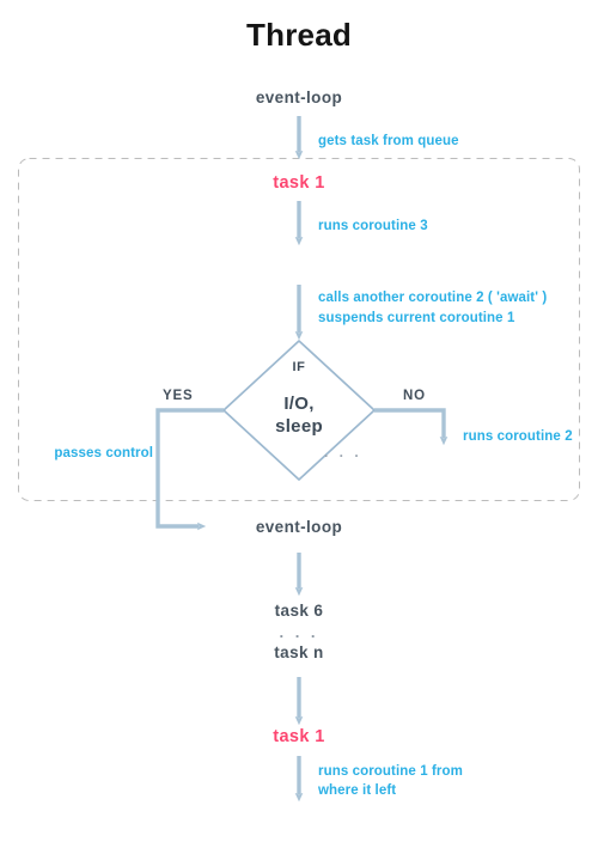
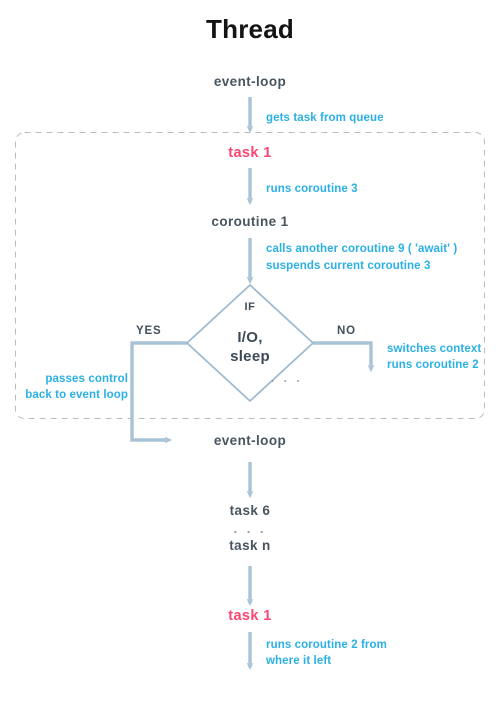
  Thread
  event-loop
  gets task from queue
  task 1
  runs coroutine 3
+ coroutine 1
- calls another coroutine 2 ( 'await' )
+ calls another coroutine 9 ( 'await' )
- suspends current coroutine 1
+ suspends current coroutine 3
  IF
  I/O,
  sleep
  YES
  NO
  passes control
+ back to event loop
+ switches context
  runs coroutine 2
  . . .
  event-loop
  task 6
  . . .
  task n
  task 1
- runs coroutine 1 from
+ runs coroutine 2 from
  where it left
